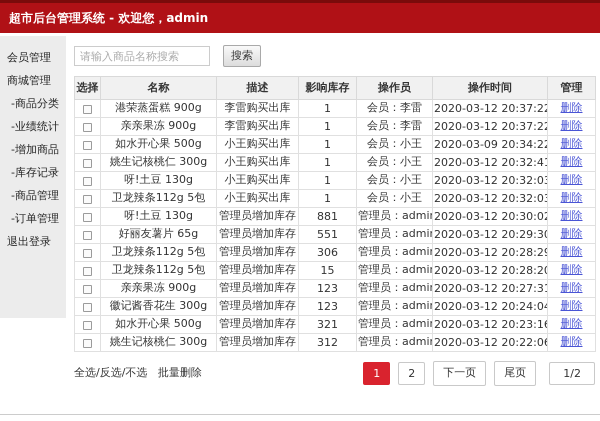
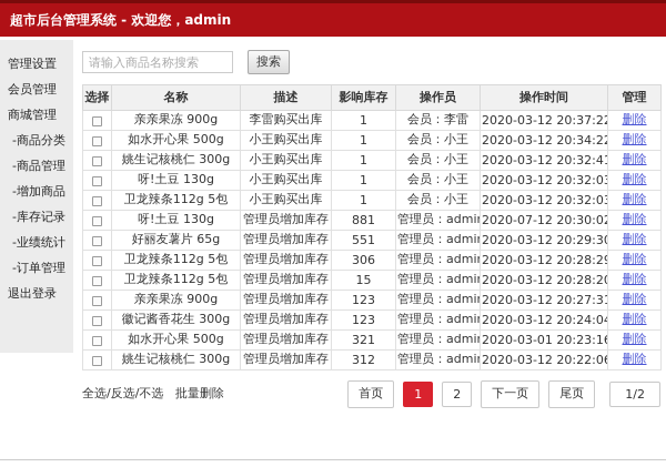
  超市后台管理系统 - 欢迎您，admin
+ 管理设置
  会员管理
  商城管理
  -商品分类
- -业绩统计
+ -商品管理
  -增加商品
  -库存记录
- -商品管理
+ -业绩统计
  -订单管理
  退出登录
  请输入商品名称搜索
  搜索
  选择	名称	描述	影响库存	操作员	操作时间	管理
- 	港荣蒸蛋糕 900g	李雷购买出库	1	会员：李雷	2020-03-12 20:37:22	删除
  	亲亲果冻 900g	李雷购买出库	1	会员：李雷	2020-03-12 20:37:22	删除
- 	如水开心果 500g	小王购买出库	1	会员：小王	2020-03-09 20:34:22	删除
+ 	如水开心果 500g	小王购买出库	1	会员：小王	2020-03-12 20:34:22	删除
  	姚生记核桃仁 300g	小王购买出库	1	会员：小王	2020-03-12 20:32:41	删除
  	呀!土豆 130g	小王购买出库	1	会员：小王	2020-03-12 20:32:03	删除
  	卫龙辣条112g 5包	小王购买出库	1	会员：小王	2020-03-12 20:32:03	删除
- 	呀!土豆 130g	管理员增加库存	881	管理员：admi	2020-03-12 20:30:02	删除
+ 	呀!土豆 130g	管理员增加库存	881	管理员：admi	2020-07-12 20:30:02	删除
  	好丽友薯片 65g	管理员增加库存	551	管理员：admi	2020-03-12 20:29:30	删除
  	卫龙辣条112g 5包	管理员增加库存	306	管理员：admi	2020-03-12 20:28:29	删除
  	卫龙辣条112g 5包	管理员增加库存	15	管理员：admi	2020-03-12 20:28:20	删除
  	亲亲果冻 900g	管理员增加库存	123	管理员：admi	2020-03-12 20:27:31	删除
  	徽记酱香花生 300g	管理员增加库存	123	管理员：admi	2020-03-12 20:24:04	删除
- 	如水开心果 500g	管理员增加库存	321	管理员：admi	2020-03-12 20:23:16	删除
+ 	如水开心果 500g	管理员增加库存	321	管理员：admi	2020-03-01 20:23:16	删除
  	姚生记核桃仁 300g	管理员增加库存	312	管理员：admi	2020-03-12 20:22:06	删除
  全选/反选/不选 批量删除
+ 首页
  1
  2
  下一页
  尾页
  1/2
